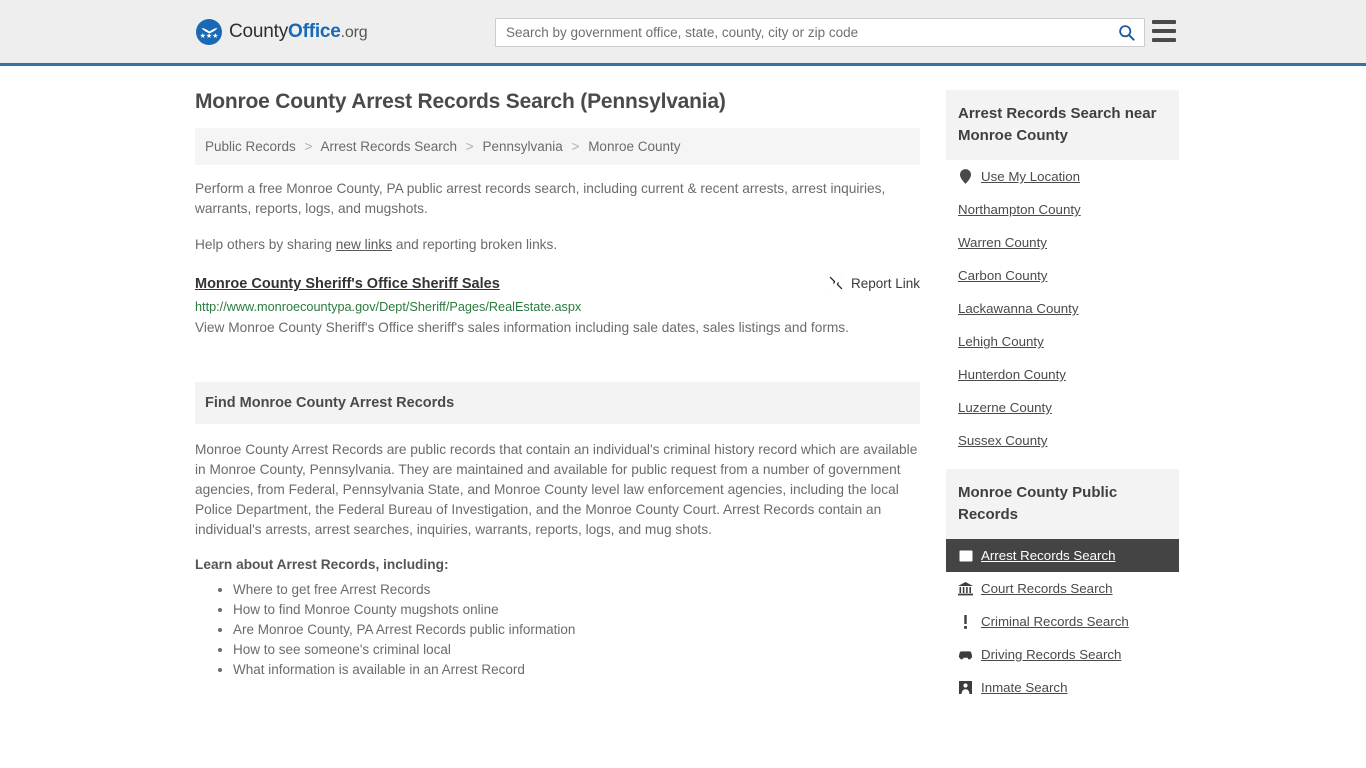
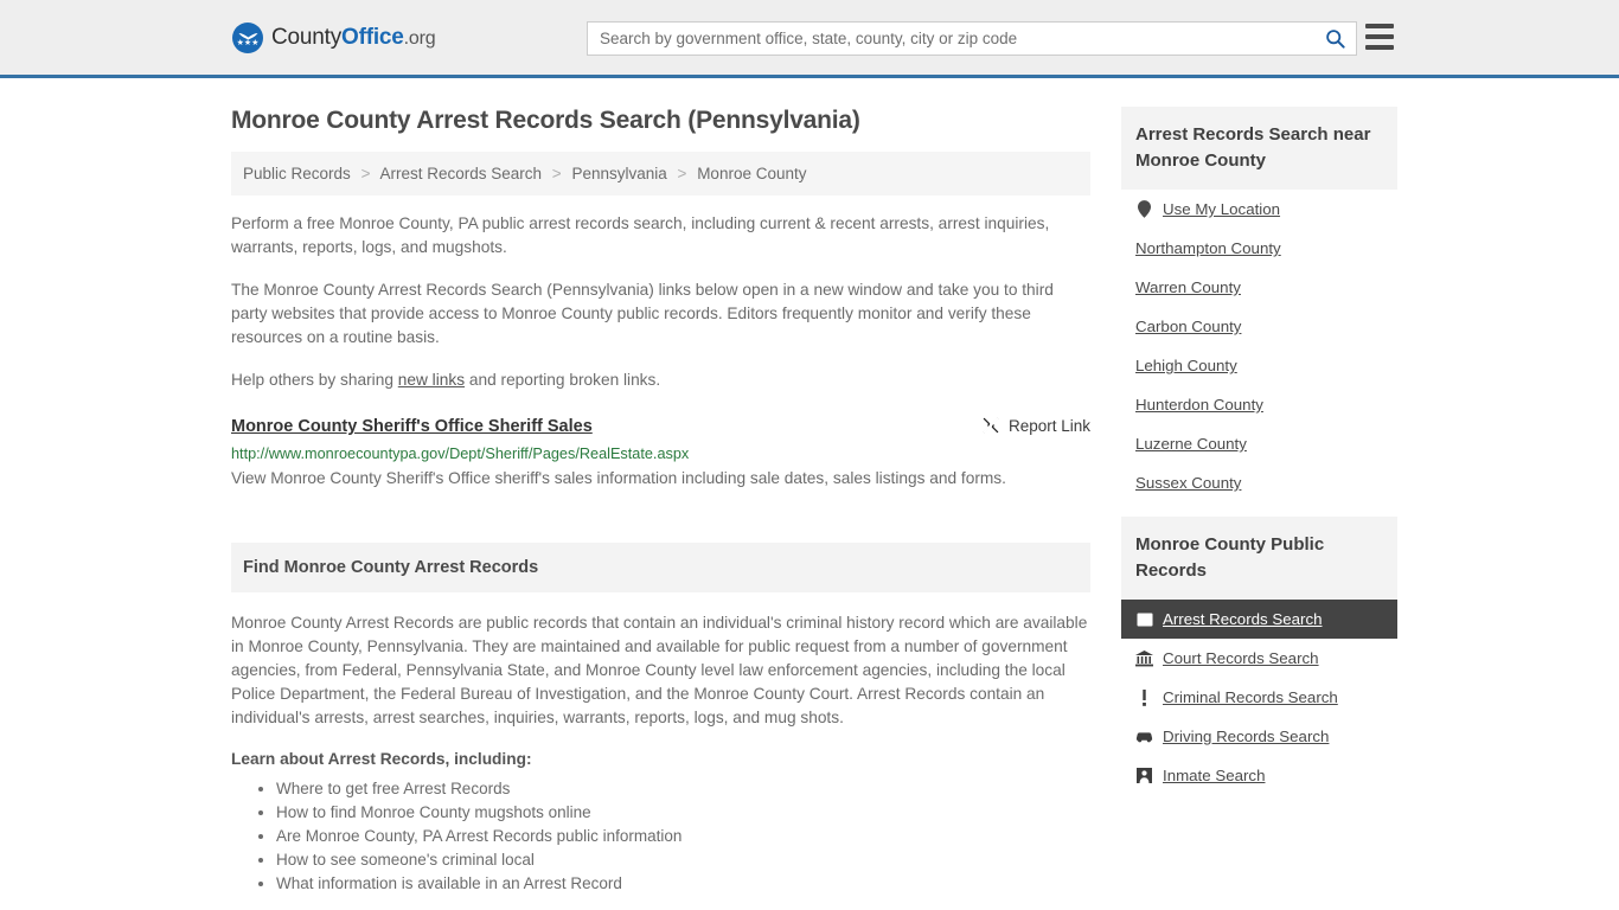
  CountyOffice.org
  Search by government office, state, county, city or zip code
  Monroe County Arrest Records Search (Pennsylvania)
  Public Records > Arrest Records Search > Pennsylvania > Monroe County
  Perform a free Monroe County, PA public arrest records search, including current & recent arrests, arrest inquiries, warrants, reports, logs, and mugshots.
+ The Monroe County Arrest Records Search (Pennsylvania) links below open in a new window and take you to third party websites that provide access to Monroe County public records. Editors frequently monitor and verify these resources on a routine basis.
  Help others by sharing new links and reporting broken links.
  Monroe County Sheriff's Office Sheriff Sales
  Report Link
  http://www.monroecountypa.gov/Dept/Sheriff/Pages/RealEstate.aspx
  View Monroe County Sheriff's Office sheriff's sales information including sale dates, sales listings and forms.
  Find Monroe County Arrest Records
  Monroe County Arrest Records are public records that contain an individual's criminal history record which are available in Monroe County, Pennsylvania. They are maintained and available for public request from a number of government agencies, from Federal, Pennsylvania State, and Monroe County level law enforcement agencies, including the local Police Department, the Federal Bureau of Investigation, and the Monroe County Court. Arrest Records contain an individual's arrests, arrest searches, inquiries, warrants, reports, logs, and mug shots.
  Learn about Arrest Records, including:
  Where to get free Arrest Records
  How to find Monroe County mugshots online
  Are Monroe County, PA Arrest Records public information
  How to see someone's criminal local
  What information is available in an Arrest Record
  Arrest Records Search near Monroe County
  Use My Location
  Northampton County
  Warren County
  Carbon County
- Lackawanna County
  Lehigh County
  Hunterdon County
  Luzerne County
  Sussex County
  Monroe County Public Records
  Arrest Records Search
  Court Records Search
  Criminal Records Search
  Driving Records Search
  Inmate Search
